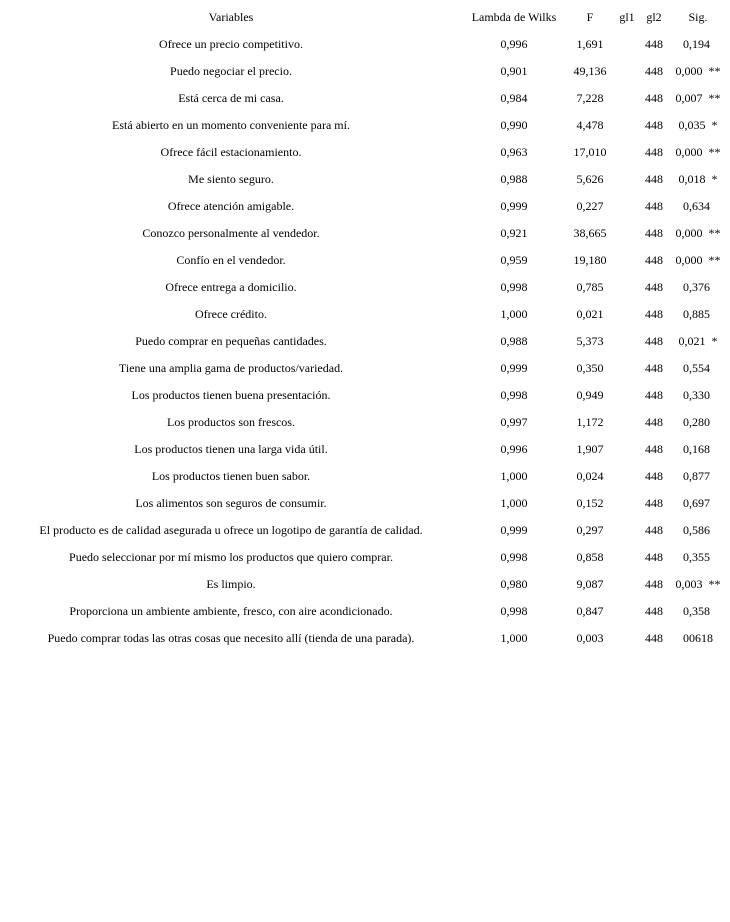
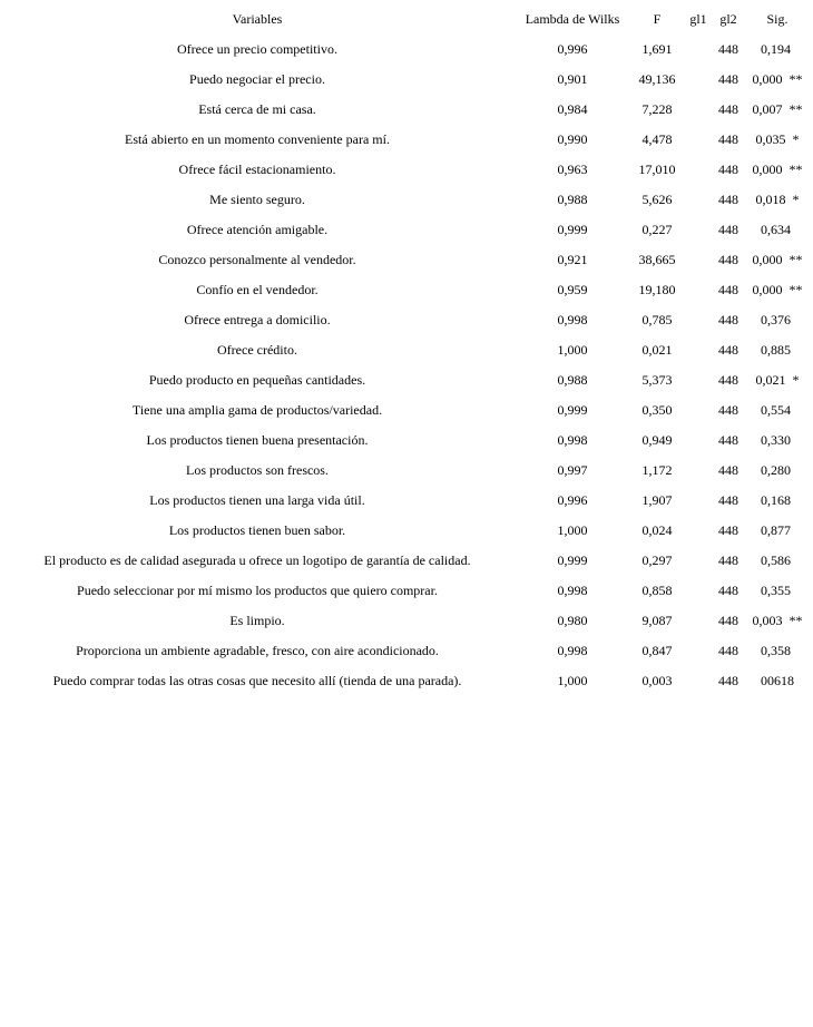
  Variables	Lambda de Wilks	F	gl1	gl2	Sig.
  Ofrece un precio competitivo.	0,996	1,691		448	0,194
  Puedo negociar el precio.	0,901	49,136		448	0,000 **
  Está cerca de mi casa.	0,984	7,228		448	0,007 **
  Está abierto en un momento conveniente para mí.	0,990	4,478		448	0,035 *
  Ofrece fácil estacionamiento.	0,963	17,010		448	0,000 **
  Me siento seguro.	0,988	5,626		448	0,018 *
  Ofrece atención amigable.	0,999	0,227		448	0,634
  Conozco personalmente al vendedor.	0,921	38,665		448	0,000 **
  Confío en el vendedor.	0,959	19,180		448	0,000 **
  Ofrece entrega a domicilio.	0,998	0,785		448	0,376
  Ofrece crédito.	1,000	0,021		448	0,885
- Puedo comprar en pequeñas cantidades.	0,988	5,373		448	0,021 *
+ Puedo producto en pequeñas cantidades.	0,988	5,373		448	0,021 *
  Tiene una amplia gama de productos/variedad.	0,999	0,350		448	0,554
  Los productos tienen buena presentación.	0,998	0,949		448	0,330
  Los productos son frescos.	0,997	1,172		448	0,280
  Los productos tienen una larga vida útil.	0,996	1,907		448	0,168
  Los productos tienen buen sabor.	1,000	0,024		448	0,877
- Los alimentos son seguros de consumir.	1,000	0,152		448	0,697
  El producto es de calidad asegurada u ofrece un logotipo de garantía de calidad.	0,999	0,297		448	0,586
  Puedo seleccionar por mí mismo los productos que quiero comprar.	0,998	0,858		448	0,355
  Es limpio.	0,980	9,087		448	0,003 **
- Proporciona un ambiente ambiente, fresco, con aire acondicionado.	0,998	0,847		448	0,358
+ Proporciona un ambiente agradable, fresco, con aire acondicionado.	0,998	0,847		448	0,358
  Puedo comprar todas las otras cosas que necesito allí (tienda de una parada).	1,000	0,003		448	00618
